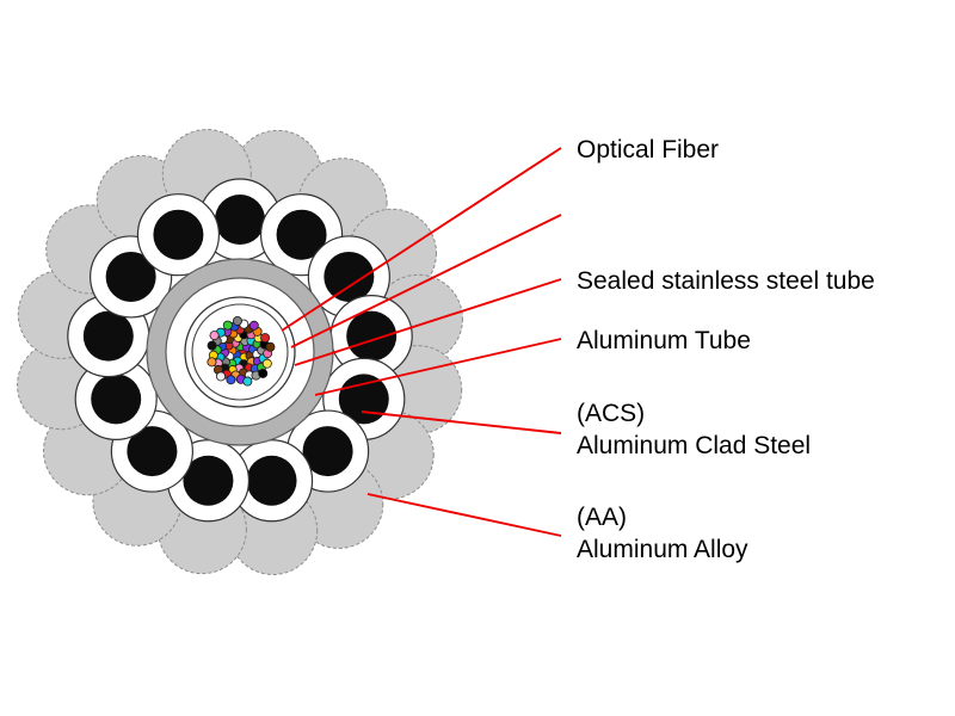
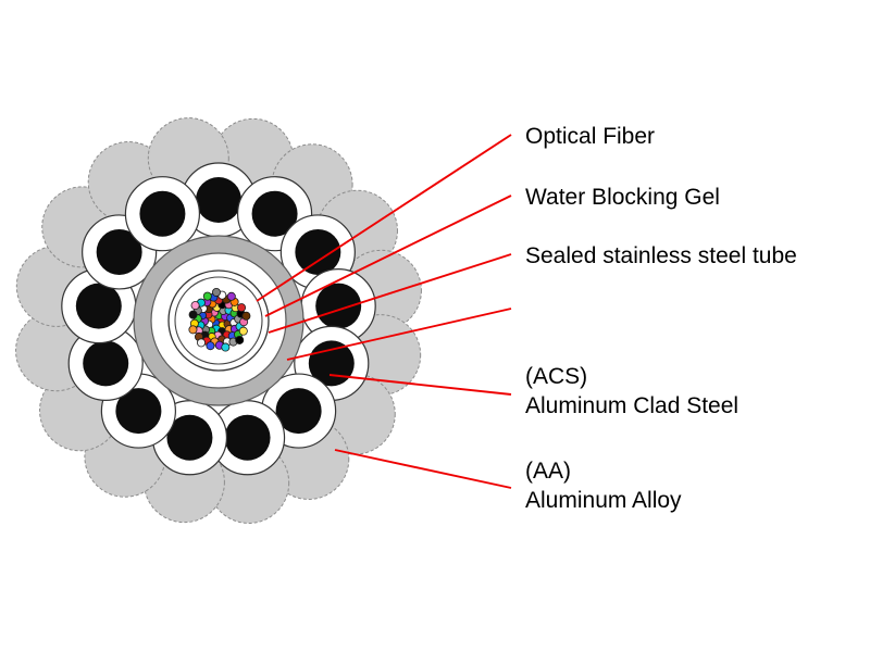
  Optical Fiber
+ Water Blocking Gel
  Sealed stainless steel tube
- Aluminum Tube
  (ACS)
  Aluminum Clad Steel
  (AA)
  Aluminum Alloy
